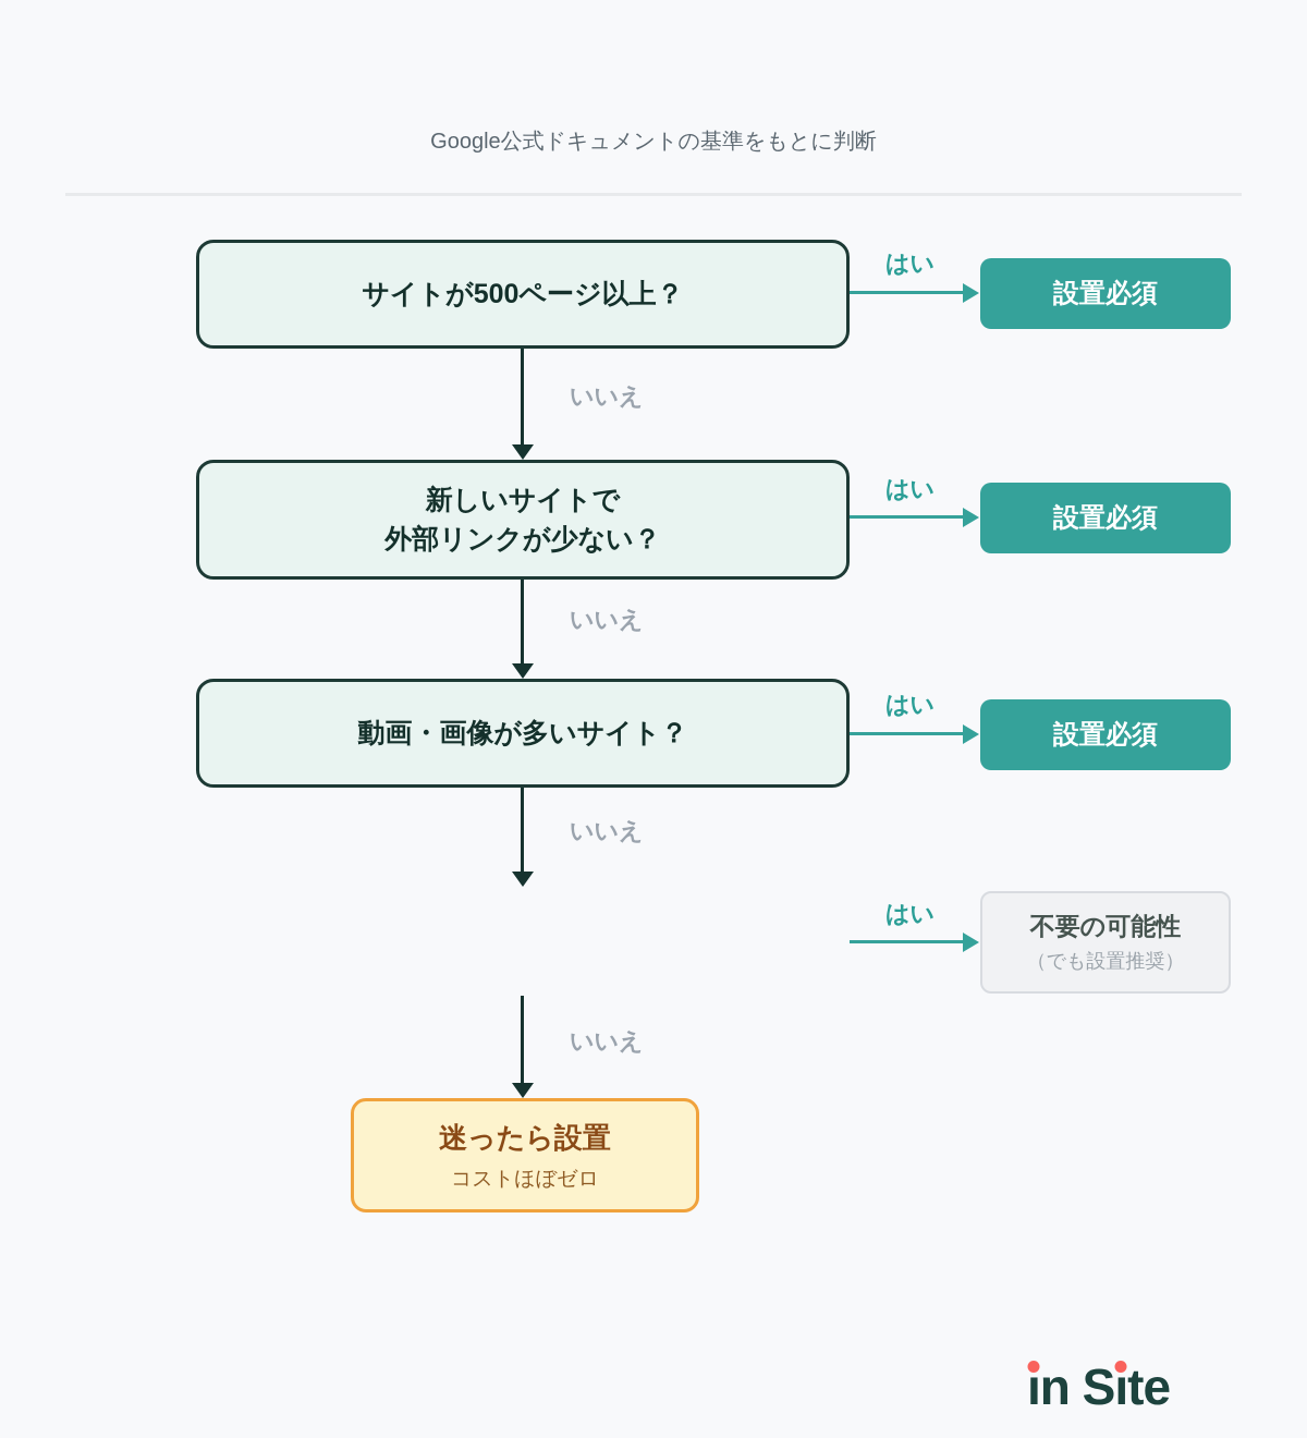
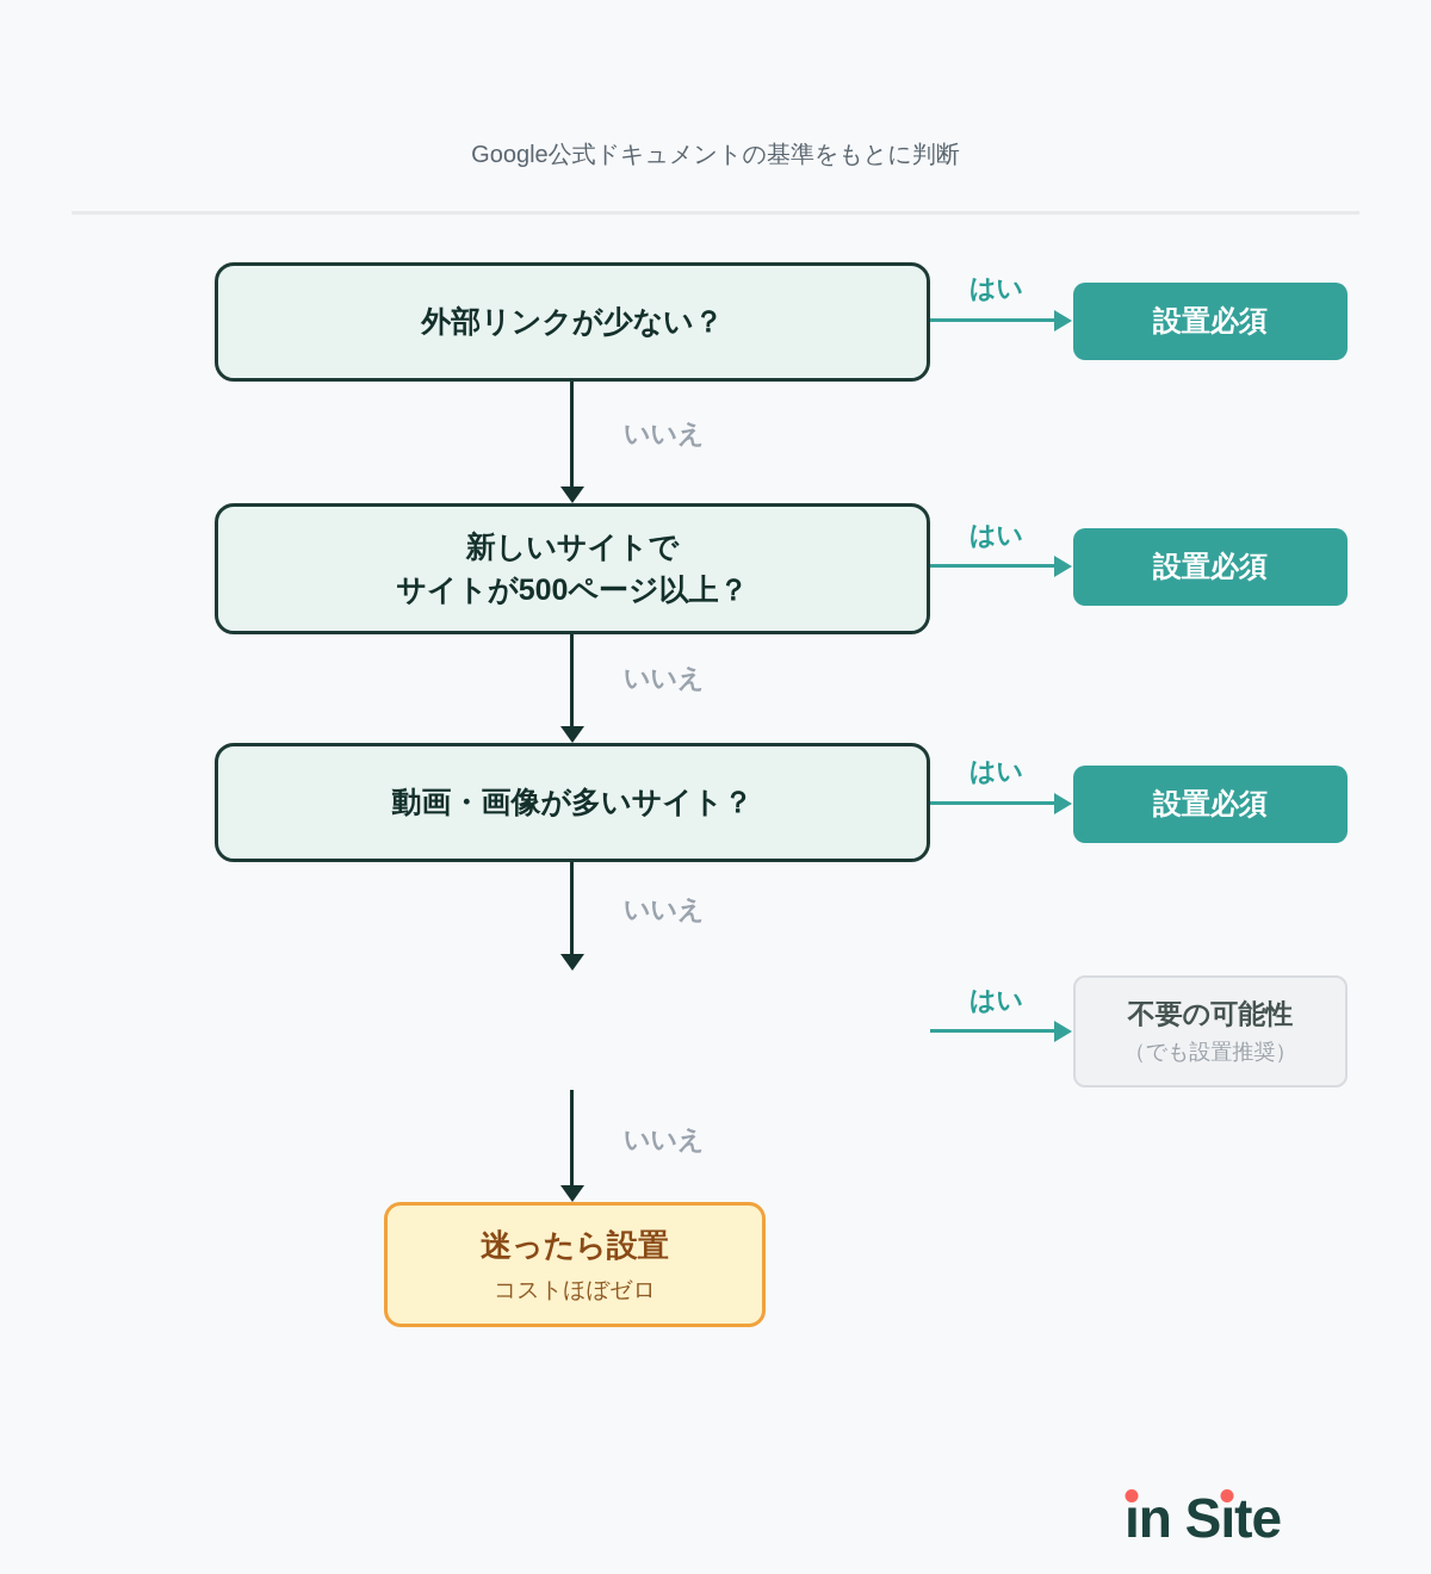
  Google公式ドキュメントの基準をもとに判断
- サイトが500ページ以上？
+ 外部リンクが少ない？
  はい
  設置必須
  いいえ
  新しいサイトで
- 外部リンクが少ない？
+ サイトが500ページ以上？
  はい
  設置必須
  いいえ
  動画・画像が多いサイト？
  はい
  設置必須
  いいえ
  はい
  不要の可能性
  （でも設置推奨）
  いいえ
  迷ったら設置
  コストほぼゼロ
  ın Sıte
